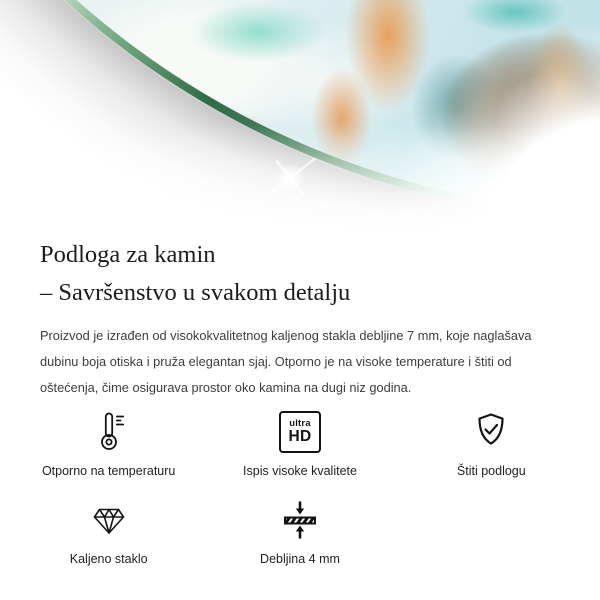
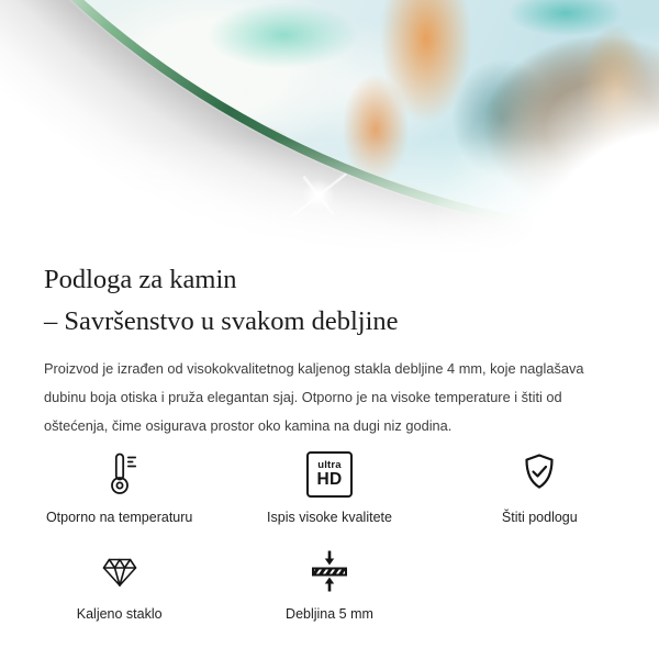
  Podloga za kamin
- – Savršenstvo u svakom detalju
+ – Savršenstvo u svakom debljine
- Proizvod je izrađen od visokokvalitetnog kaljenog stakla debljine 7 mm, koje naglašava dubinu boja otiska i pruža elegantan sjaj. Otporno je na visoke temperature i štiti od oštećenja, čime osigurava prostor oko kamina na dugi niz godina.
+ Proizvod je izrađen od visokokvalitetnog kaljenog stakla debljine 4 mm, koje naglašava dubinu boja otiska i pruža elegantan sjaj. Otporno je na visoke temperature i štiti od oštećenja, čime osigurava prostor oko kamina na dugi niz godina.
  Otporno na temperaturu
  ultra
  HD
  Ispis visoke kvalitete
  Štiti podlogu
  Kaljeno staklo
- Debljina 4 mm
+ Debljina 5 mm
